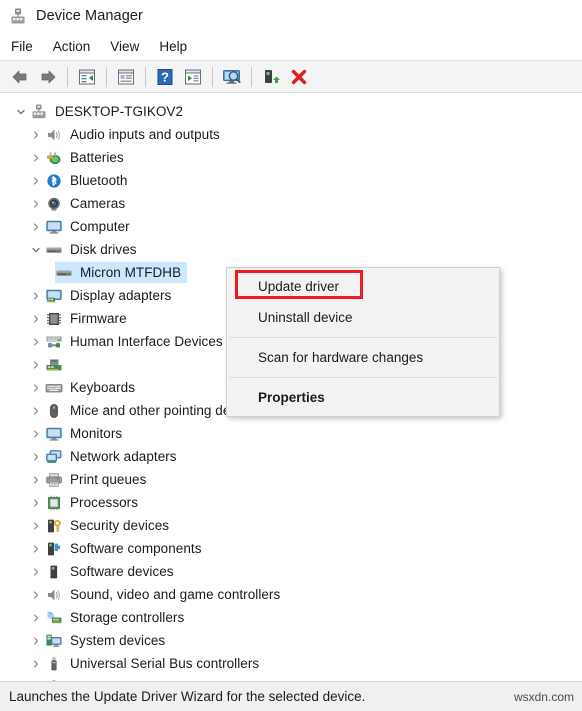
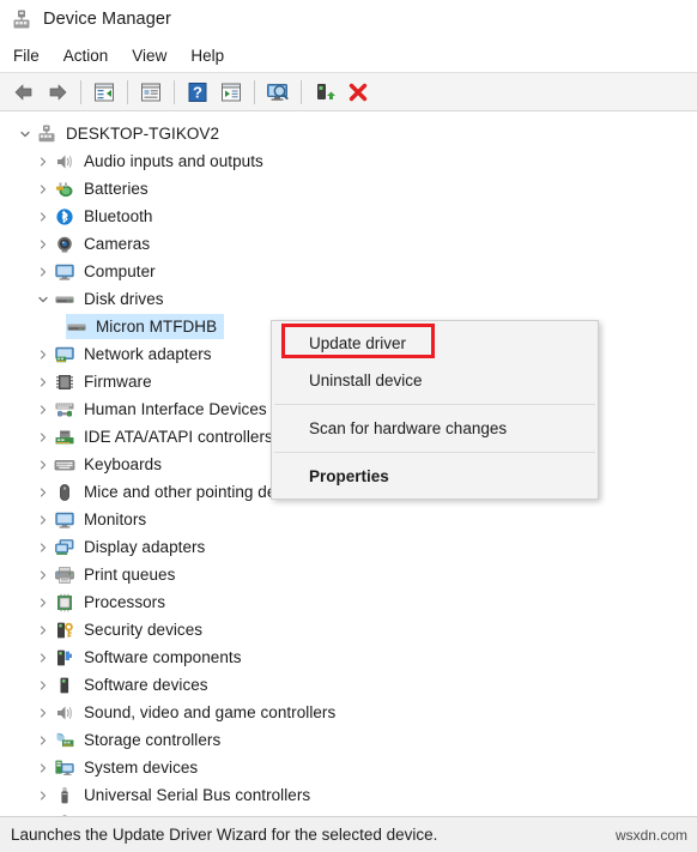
  Device Manager
  File
  Action
  View
  Help
  ?
  DESKTOP-TGIKOV2
  Audio inputs and outputs
  Batteries
  Bluetooth
  Cameras
  Computer
  Disk drives
  Micron MTFDHB
- Display adapters
+ Network adapters
  Firmware
  Human Interface Devices
+ IDE ATA/ATAPI controllers
  Keyboards
  Mice and other pointing d
  Monitors
- Network adapters
+ Display adapters
  Print queues
  Processors
  Security devices
  Software components
  Software devices
  Sound, video and game controllers
  Storage controllers
  System devices
  Universal Serial Bus controllers
  Update driver
  Uninstall device
  Scan for hardware changes
  Properties
  Launches the Update Driver Wizard for the selected device.
  wsxdn.com
